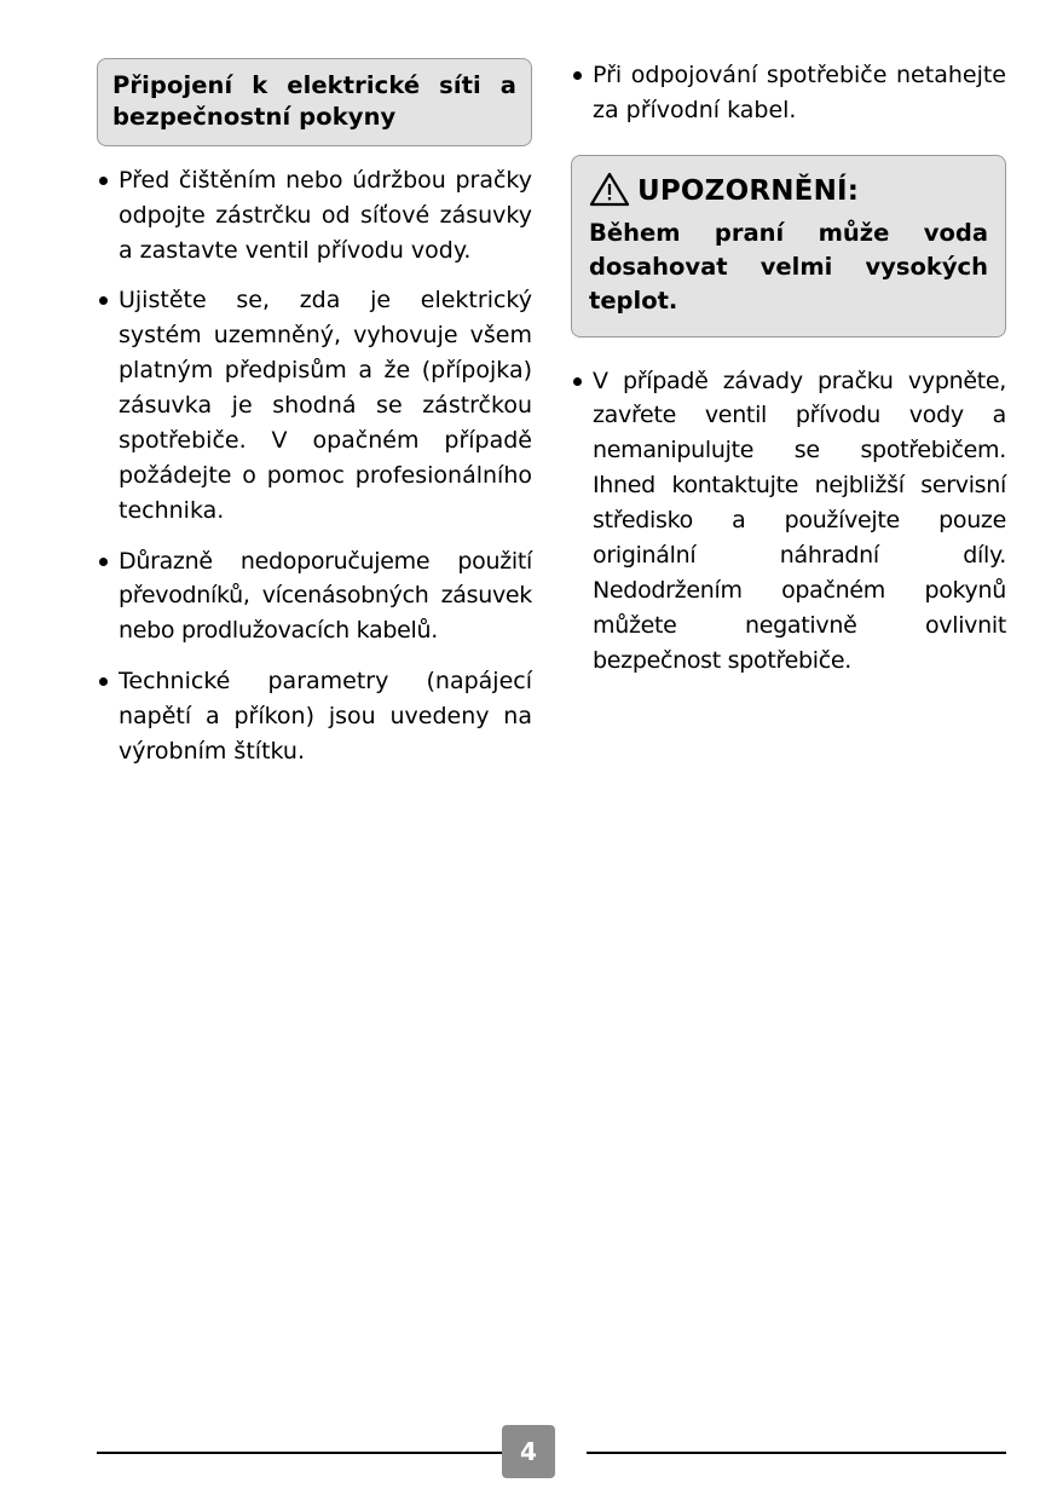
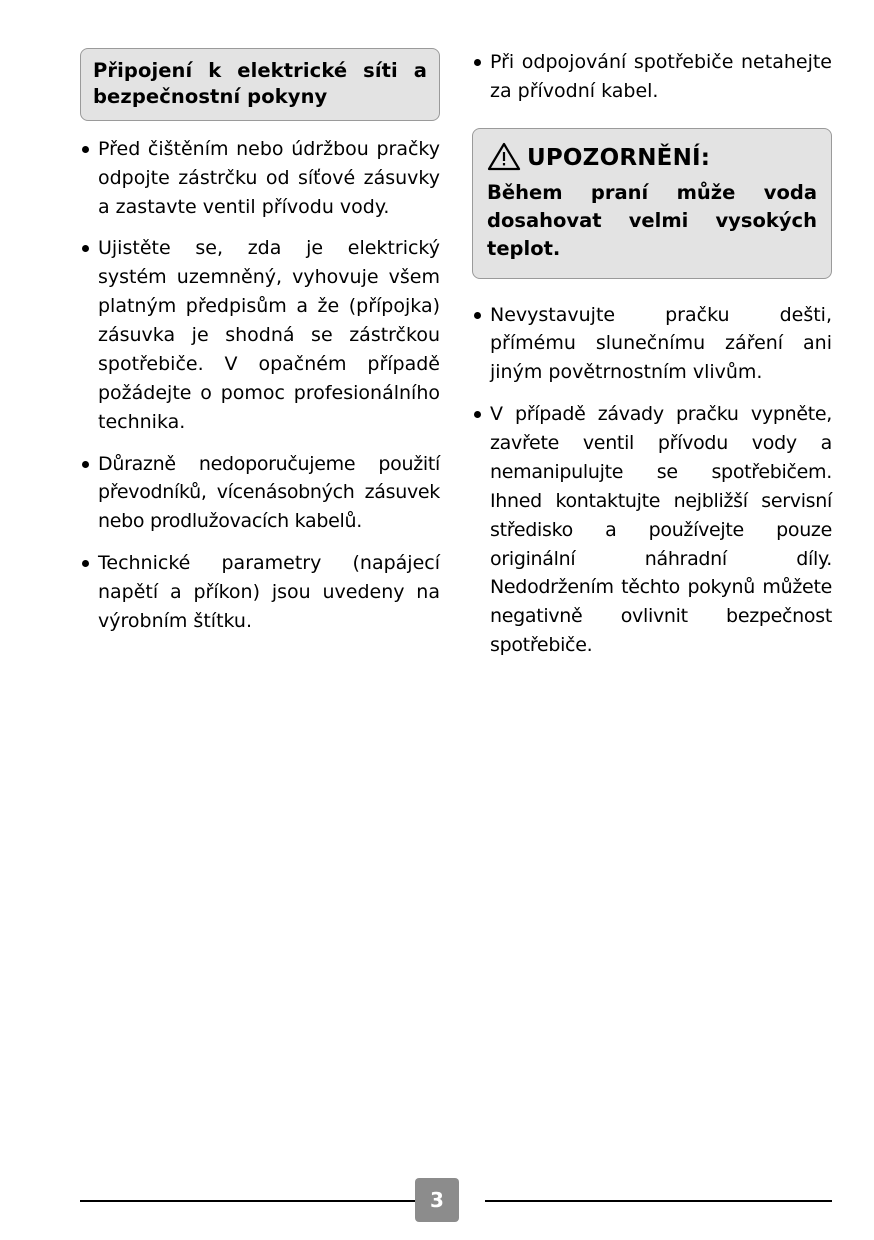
  Připojení k elektrické síti a bezpečnostní pokyny
  Před čištěním nebo údržbou pračky odpojte zástrčku od síťové zásuvky a zastavte ventil přívodu vody.
  Ujistěte se, zda je elektrický systém uzemněný, vyhovuje všem platným předpisům a že (přípojka) zásuvka je shodná se zástrčkou spotřebiče. V opačném případě požádejte o pomoc profesionálního technika.
  Důrazně nedoporučujeme použití převodníků, vícenásobných zásuvek nebo prodlužovacích kabelů.
  Technické parametry (napájecí napětí a příkon) jsou uvedeny na výrobním štítku.
  Při odpojování spotřebiče netahejte za přívodní kabel.
  UPOZORNĚNÍ:
  Během praní může voda dosahovat velmi vysokých teplot.
+ Nevystavujte pračku dešti, přímému slunečnímu záření ani jiným povětrnostním vlivům.
- V případě závady pračku vypněte, zavřete ventil přívodu vody a nemanipulujte se spotřebičem. Ihned kontaktujte nejbližší servisní středisko a používejte pouze originální náhradní díly. Nedodržením opačném pokynů můžete negativně ovlivnit bezpečnost spotřebiče.
+ V případě závady pračku vypněte, zavřete ventil přívodu vody a nemanipulujte se spotřebičem. Ihned kontaktujte nejbližší servisní středisko a používejte pouze originální náhradní díly. Nedodržením těchto pokynů můžete negativně ovlivnit bezpečnost spotřebiče.
- 4
+ 3
